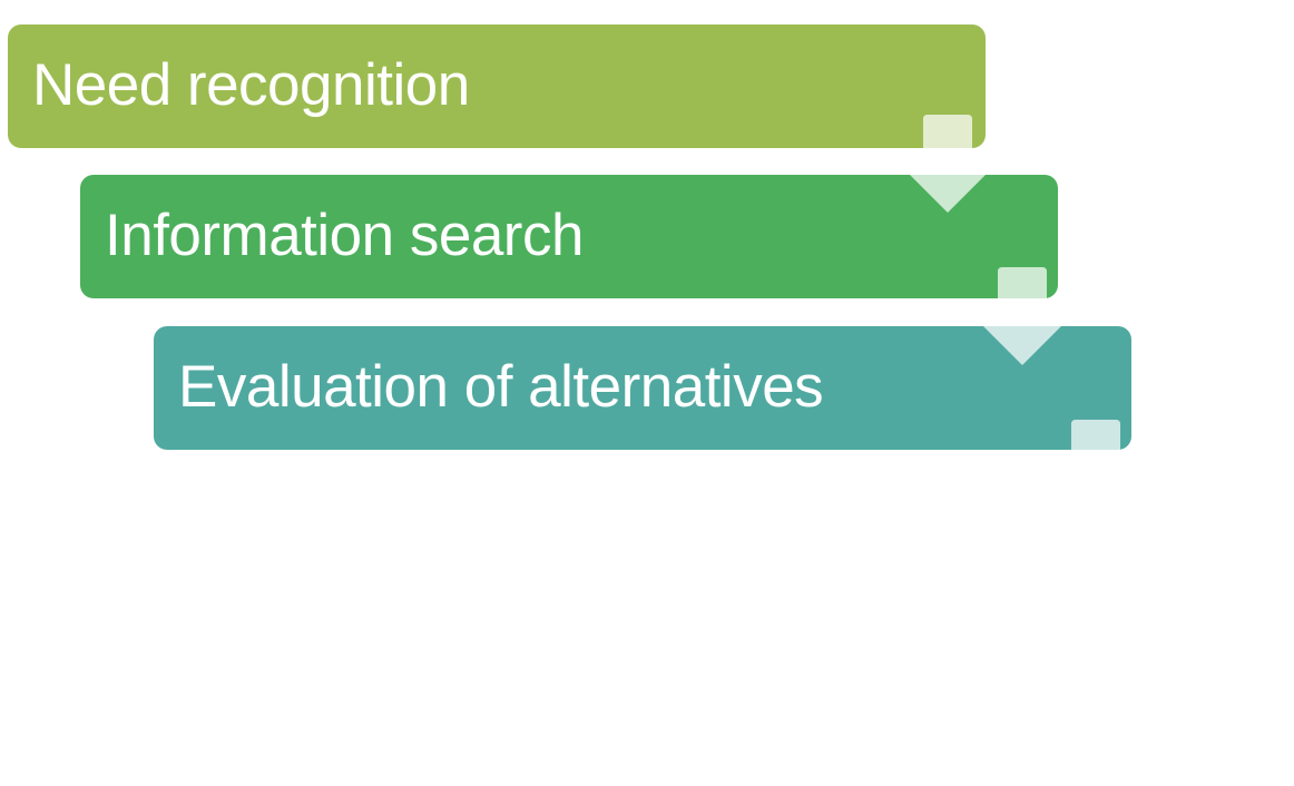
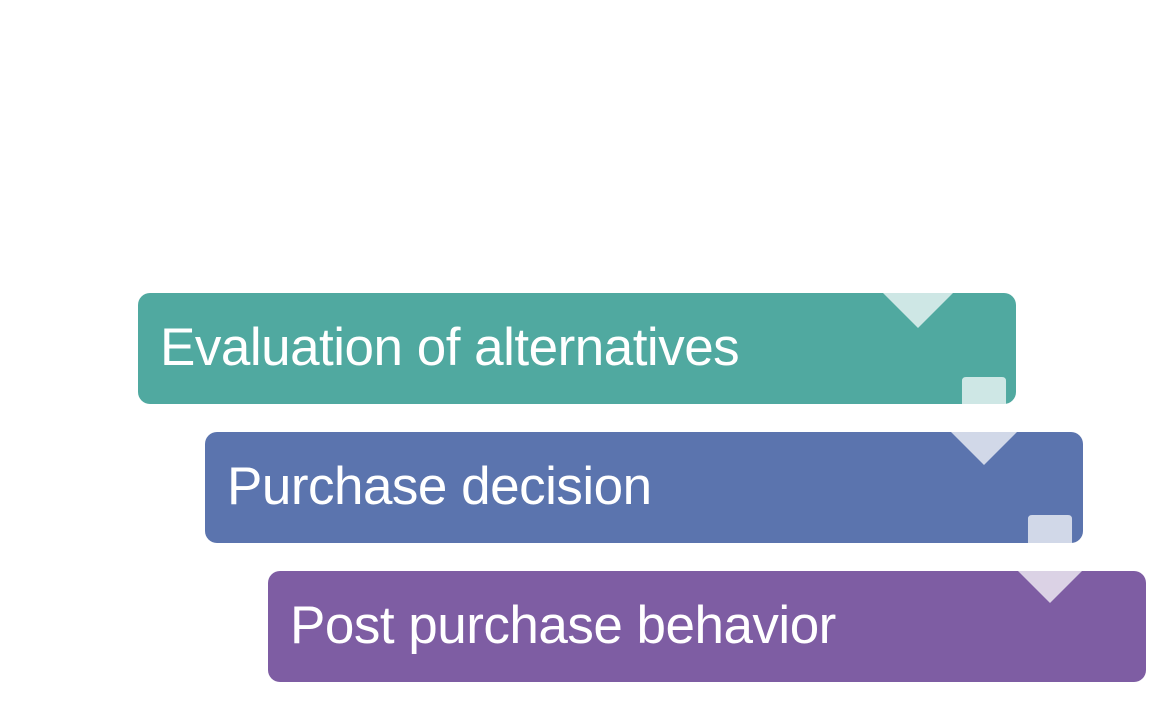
- Need recognition
- Information search
  Evaluation of alternatives
+ Purchase decision
+ Post purchase behavior
